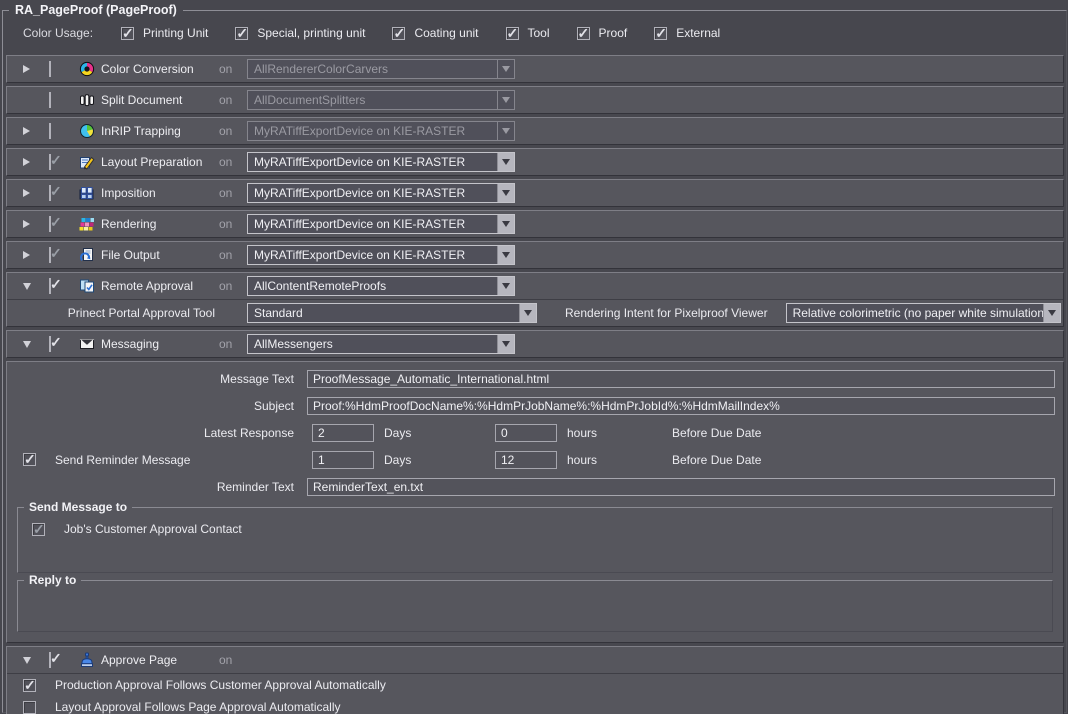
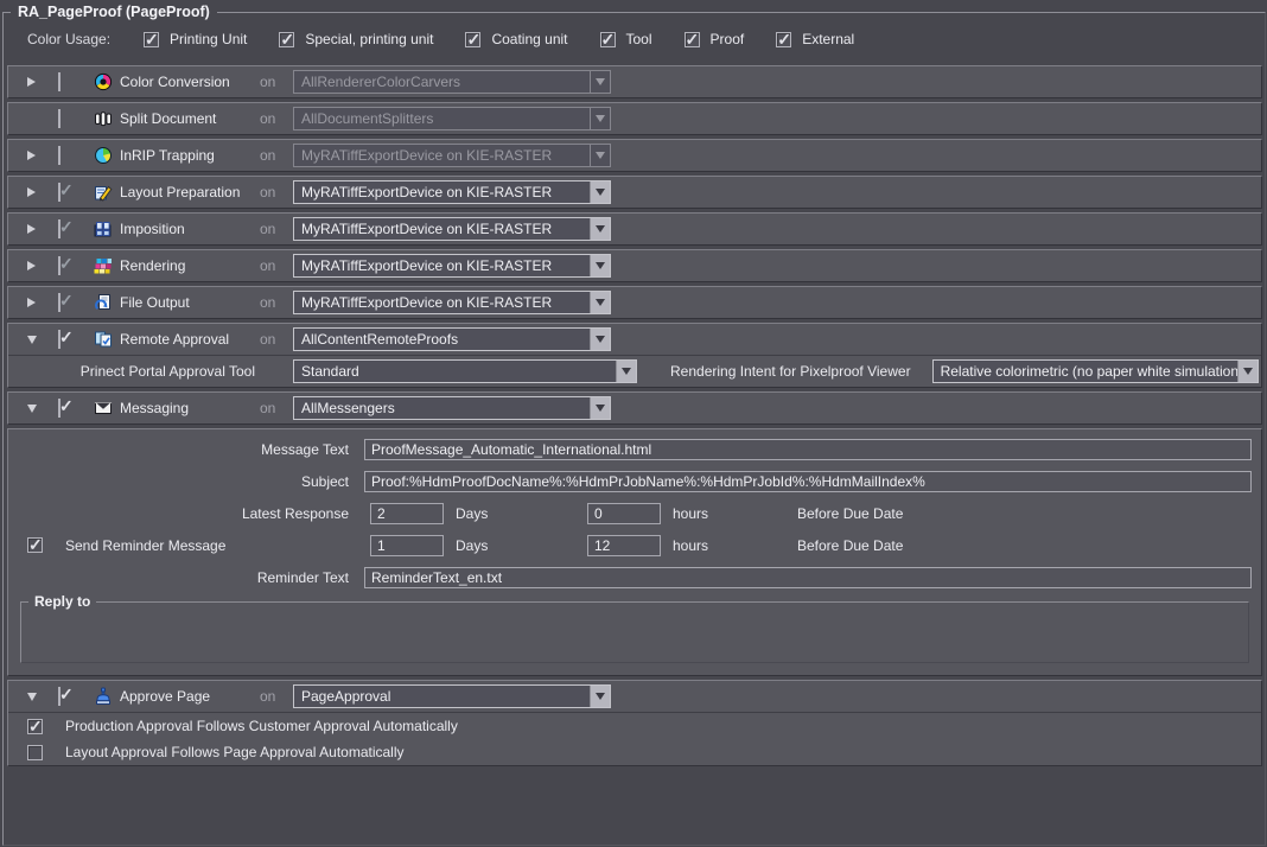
  RA_PageProof (PageProof)
  Color Usage:
  Printing Unit
  Special, printing unit
  Coating unit
  Tool
  Proof
  External
  Color Conversion
  on
  AllRendererColorCarvers
  Split Document
  on
  AllDocumentSplitters
  InRIP Trapping
  on
  MyRATiffExportDevice on KIE-RASTER
  Layout Preparation
  on
  MyRATiffExportDevice on KIE-RASTER
  Imposition
  on
  MyRATiffExportDevice on KIE-RASTER
  Rendering
  on
  MyRATiffExportDevice on KIE-RASTER
  File Output
  on
  MyRATiffExportDevice on KIE-RASTER
  Remote Approval
  on
  AllContentRemoteProofs
  Prinect Portal Approval Tool
  Standard
  Rendering Intent for Pixelproof Viewer
  Relative colorimetric (no paper white simulation
  Messaging
  on
  AllMessengers
  Message Text
  ProofMessage_Automatic_International.html
  Subject
  Proof:%HdmProofDocName%:%HdmPrJobName%:%HdmPrJobId%:%HdmMailIndex%
  Latest Response
  2
  Days
  0
  hours
  Before Due Date
  Send Reminder Message
  1
  Days
  12
  hours
  Before Due Date
  Reminder Text
  ReminderText_en.txt
- Send Message to
- Job's Customer Approval Contact
  Reply to
  Approve Page
  on
+ PageApproval
  Production Approval Follows Customer Approval Automatically
  Layout Approval Follows Page Approval Automatically
